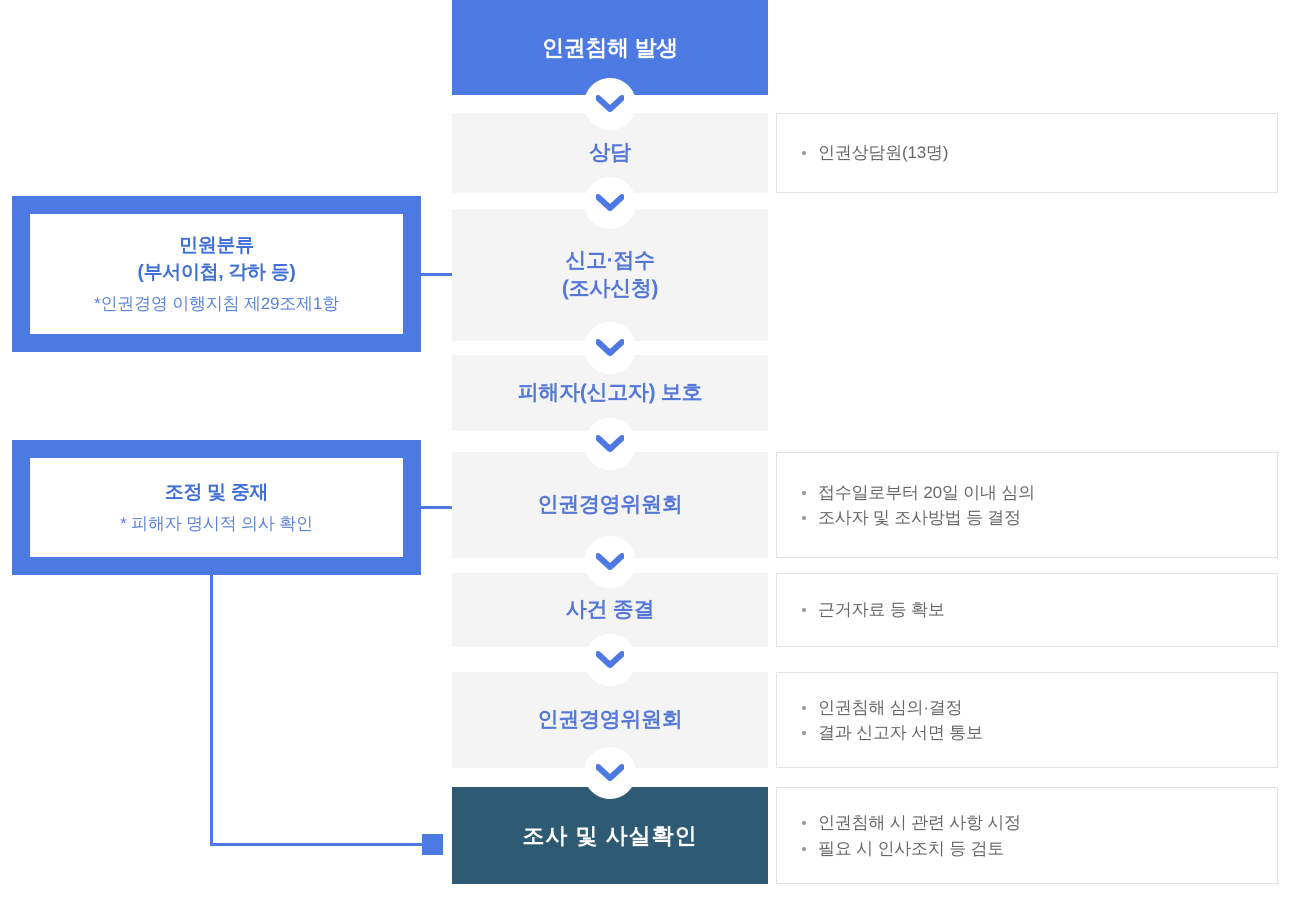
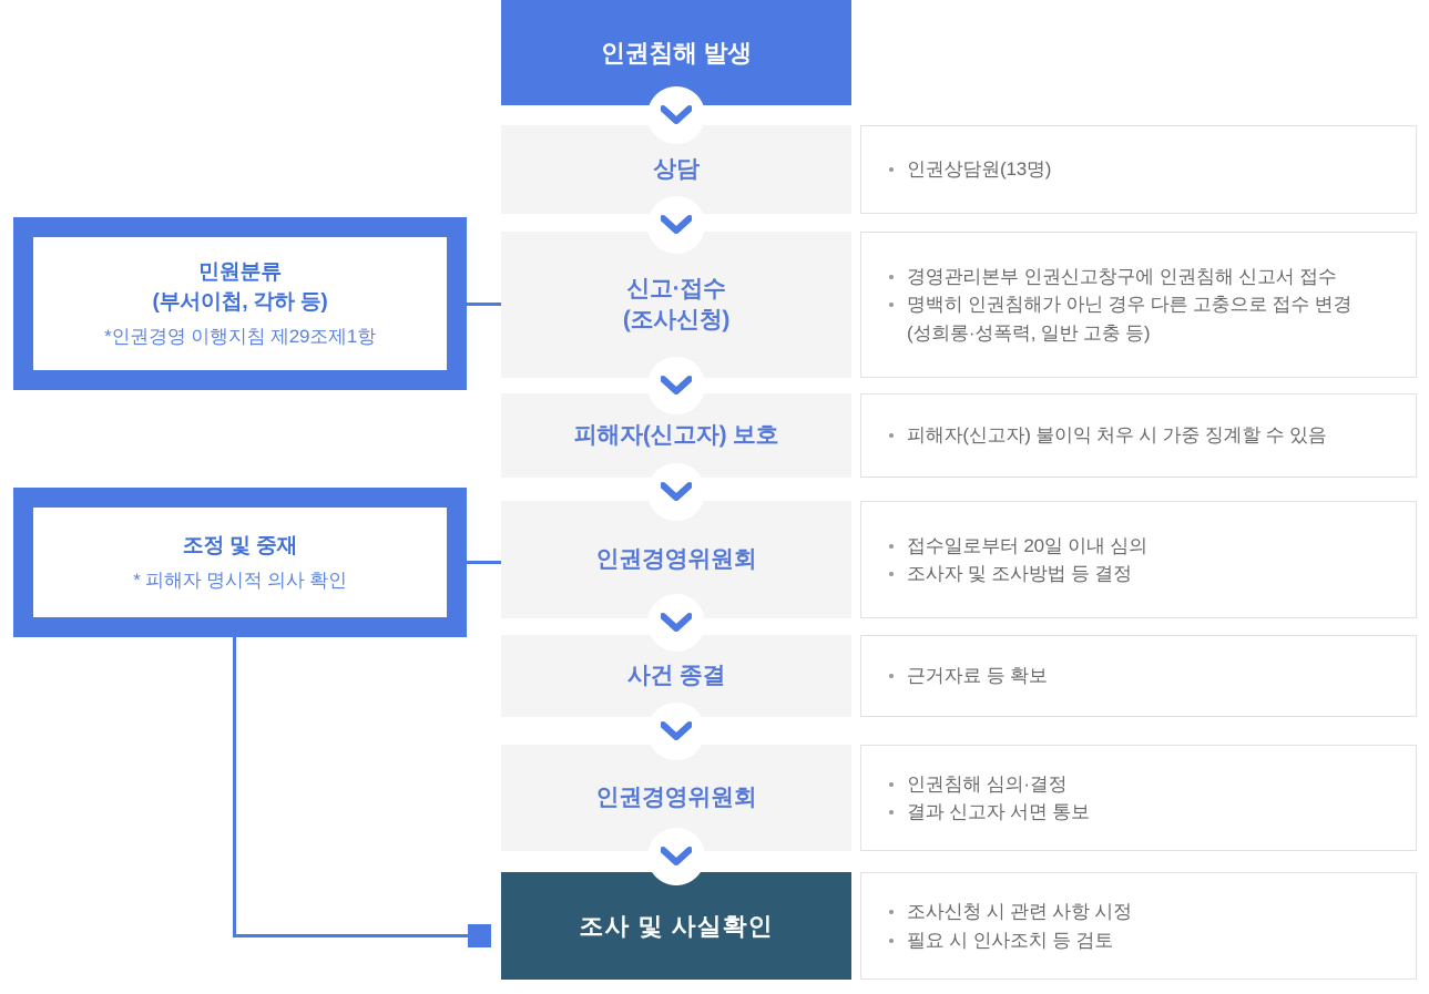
  인권침해 발생
  상담
  신고·접수
  (조사신청)
  피해자(신고자) 보호
  인권경영위원회
  사건 종결
  인권경영위원회
  조사 및 사실확인
  인권상담원(13명)
+ 경영관리본부 인권신고창구에 인권침해 신고서 접수
+ 명백히 인권침해가 아닌 경우 다른 고충으로 접수 변경
+ (성희롱·성폭력, 일반 고충 등)
+ 피해자(신고자) 불이익 처우 시 가중 징계할 수 있음
  접수일로부터 20일 이내 심의
  조사자 및 조사방법 등 결정
  근거자료 등 확보
  인권침해 심의·결정
  결과 신고자 서면 통보
- 인권침해 시 관련 사항 시정
+ 조사신청 시 관련 사항 시정
  필요 시 인사조치 등 검토
  민원분류
  (부서이첩, 각하 등)
  *인권경영 이행지침 제29조제1항
  조정 및 중재
  * 피해자 명시적 의사 확인
